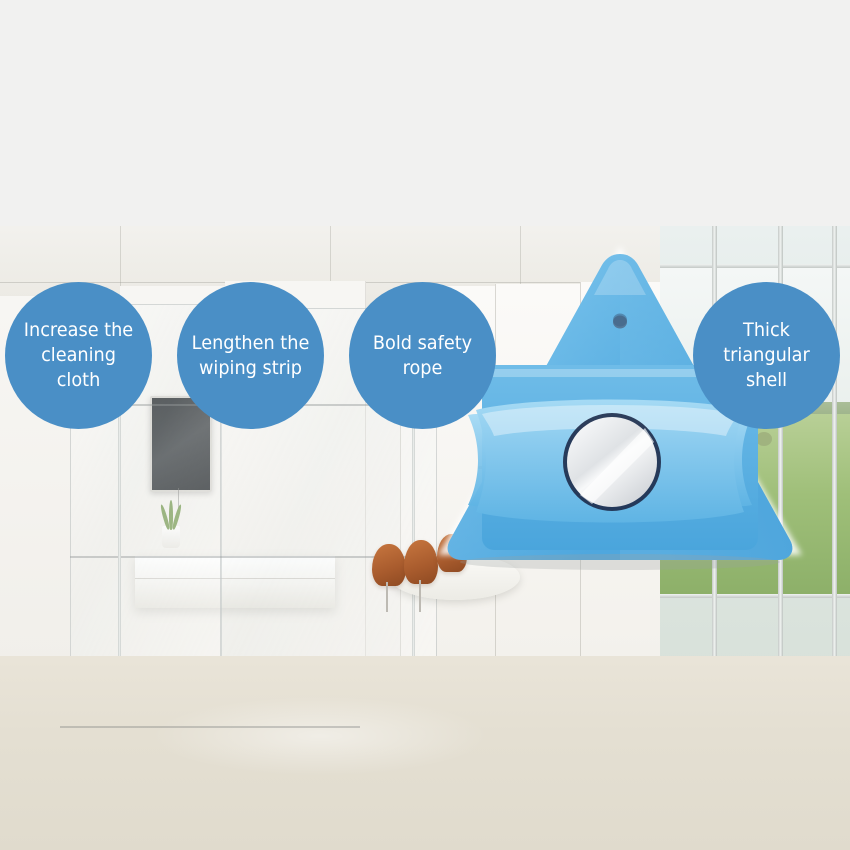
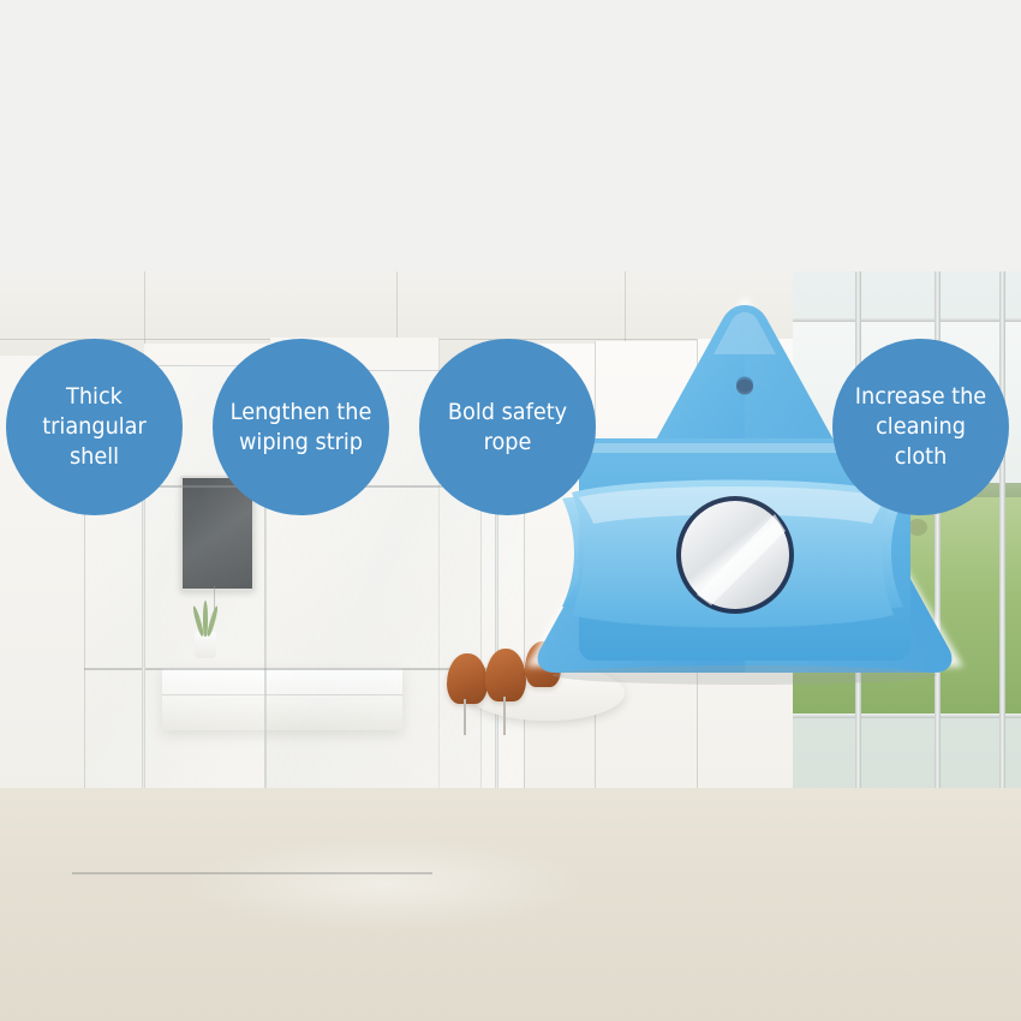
- Increase the cleaning cloth
+ Thick triangular shell
  Lengthen the wiping strip
  Bold safety rope
- Thick triangular shell
+ Increase the cleaning cloth
